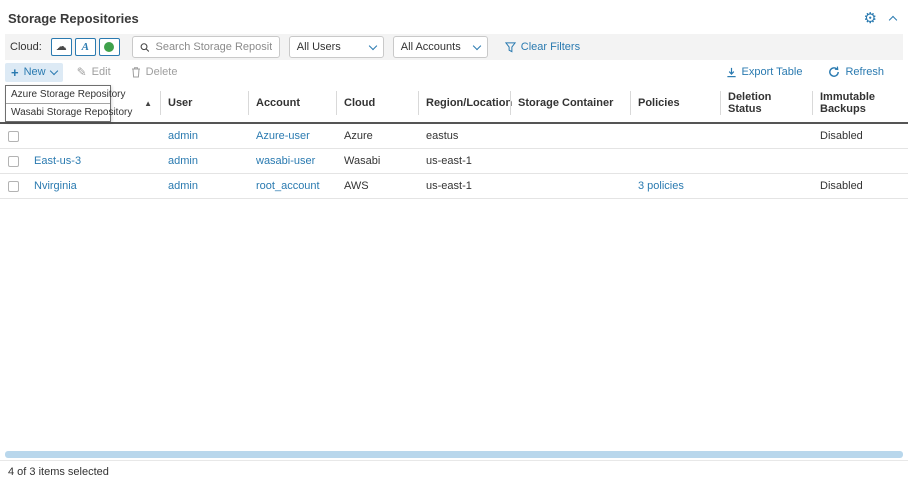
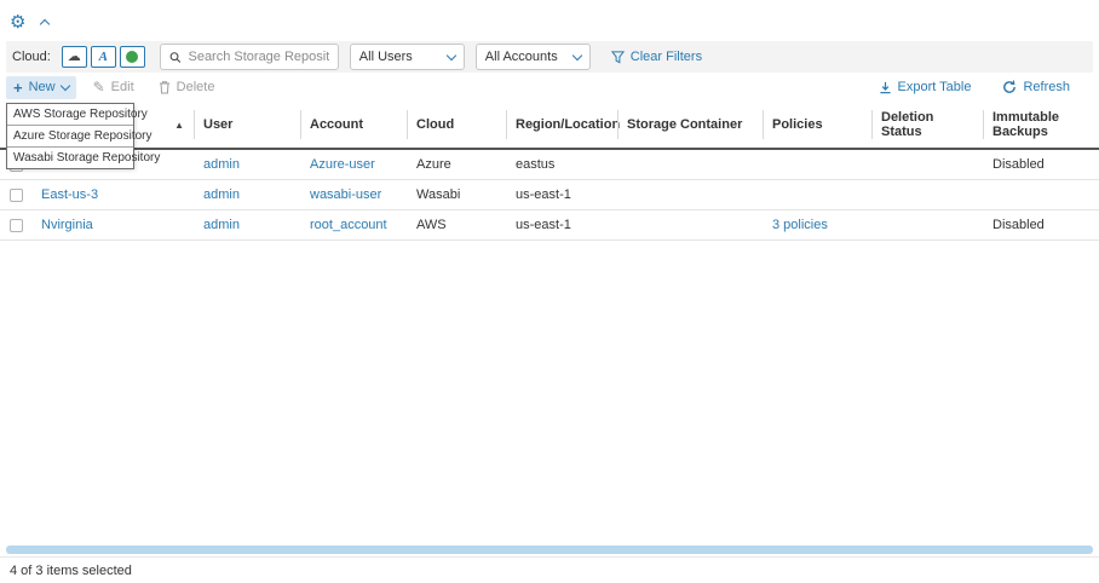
- Storage Repositories
  ⚙
  Cloud:
  ☁
  A
  Search Storage Reposit
  All Users
  All Accounts
  Clear Filters
  +
  New
  ✎
  Edit
  Delete
  Export Table
  Refresh
  	▲	User	Account	Cloud	Region/Location	Storage Container	Policies	Deletion Status	Immutable Backups
  		admin	Azure-user	Azure	eastus				Disabled
  	East-us-3	admin	wasabi-user	Wasabi	us-east-1
  	Nvirginia	admin	root_account	AWS	us-east-1		3 policies		Disabled
+ AWS Storage Repository
  Azure Storage Repository
  Wasabi Storage Repository
  4 of 3 items selected
